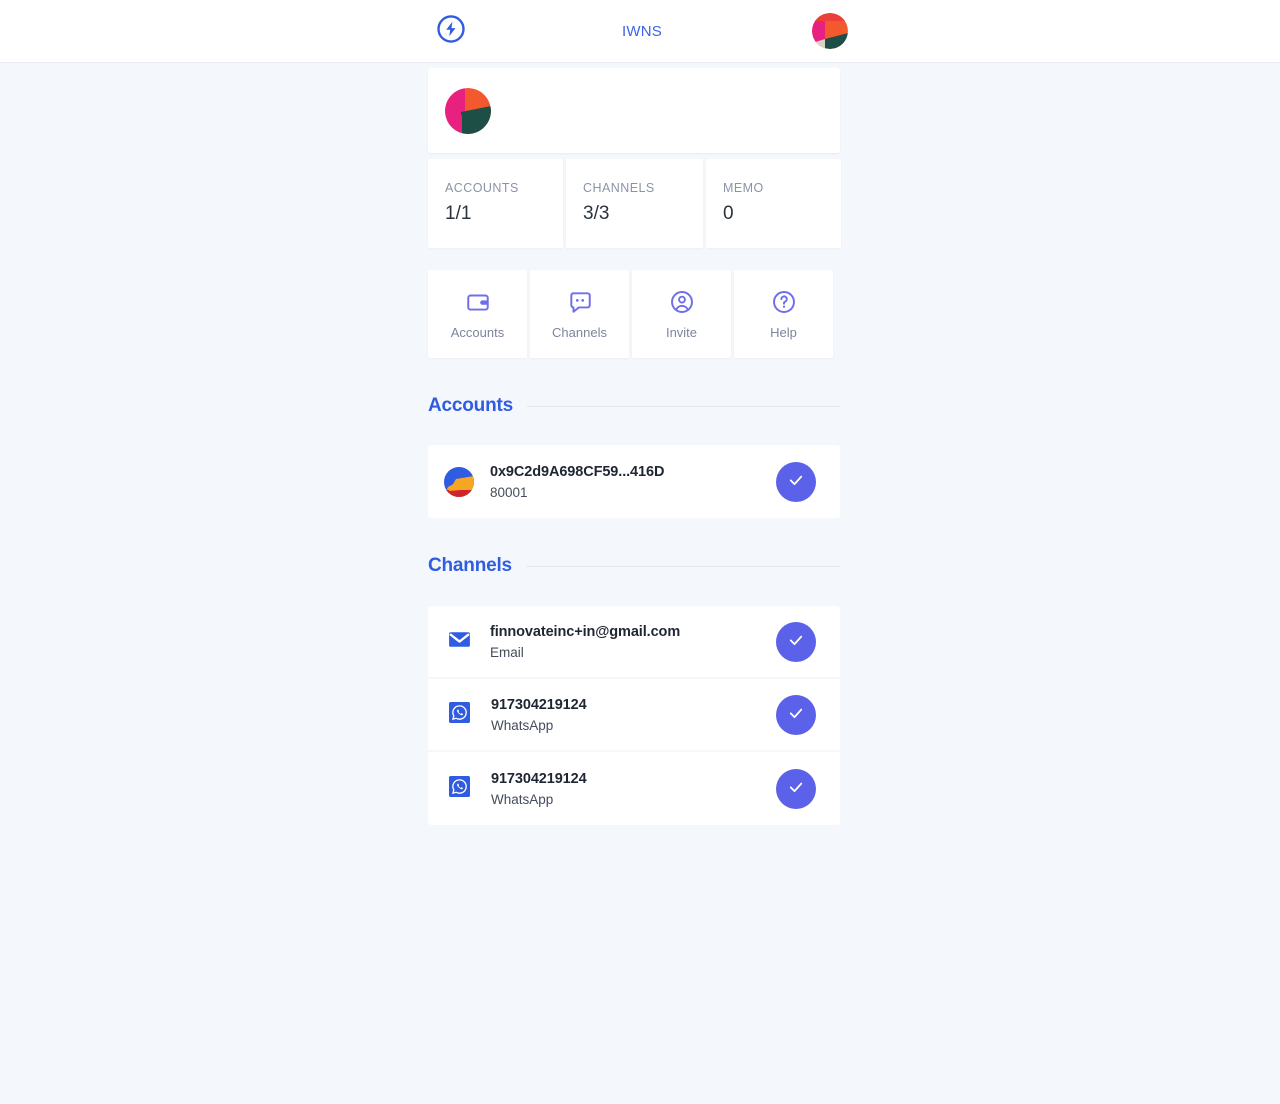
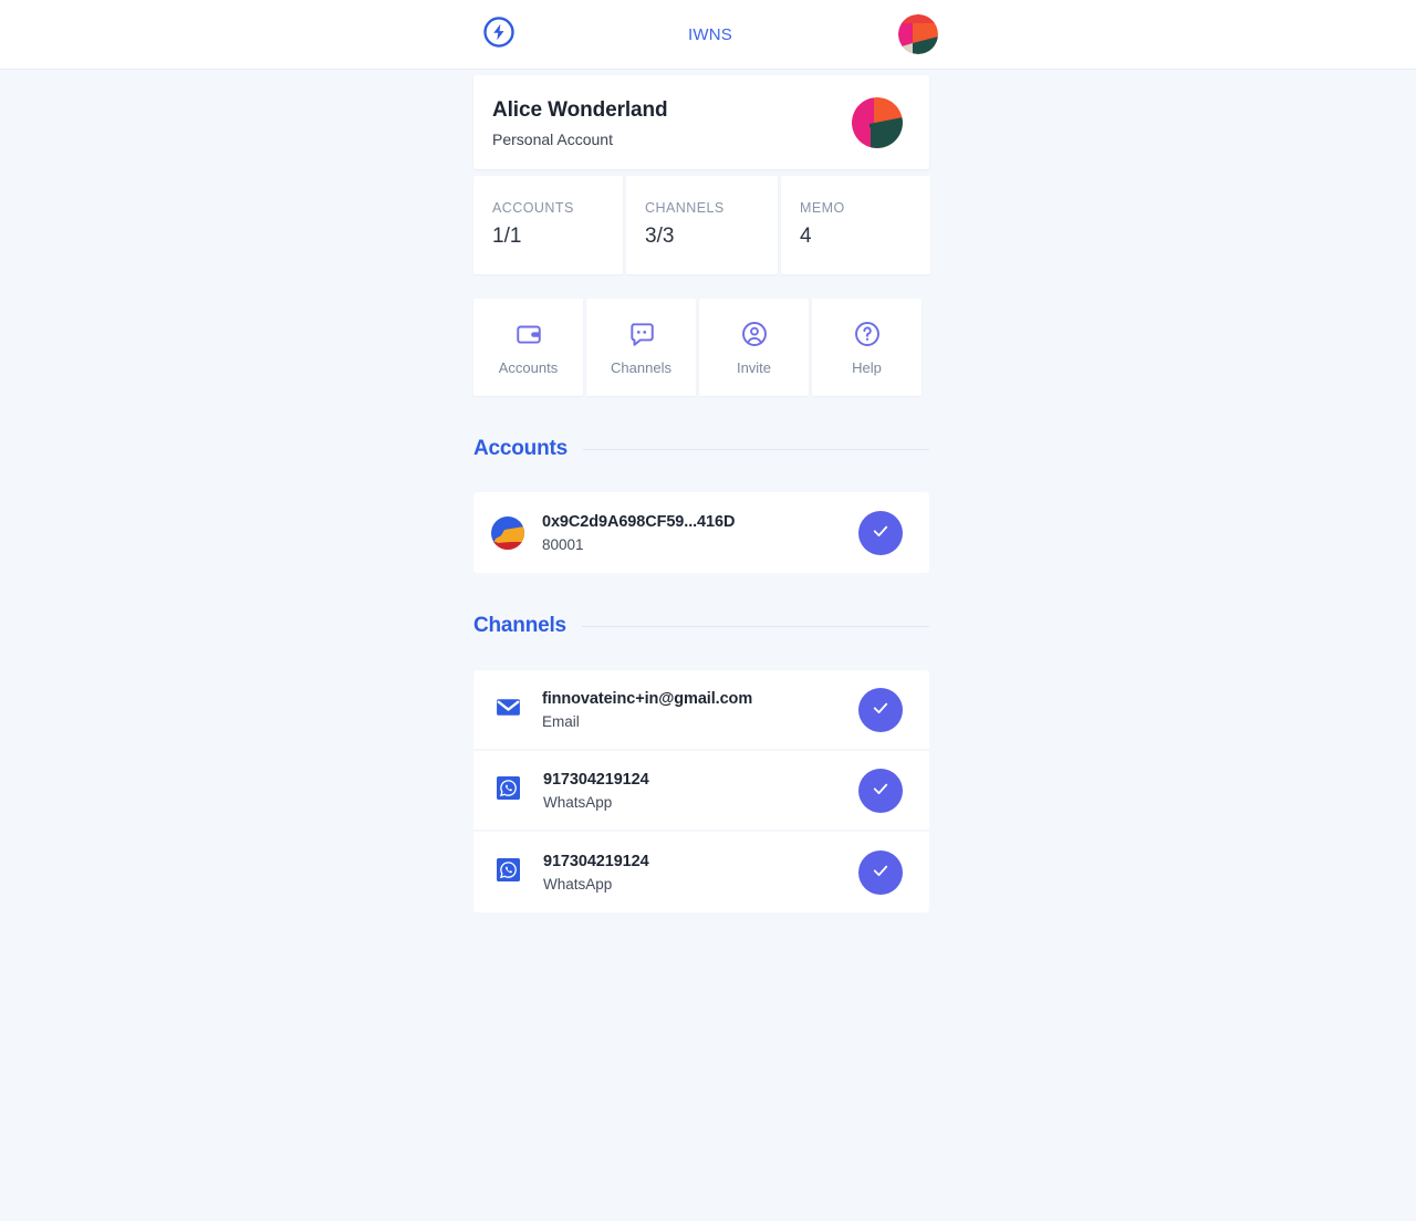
  IWNS
+ Alice Wonderland
+ Personal Account
  ACCOUNTS
  1/1
  CHANNELS
  3/3
  MEMO
- 0
+ 4
  Accounts
  Channels
  Invite
  Help
  Accounts
  0x9C2d9A698CF59...416D
  80001
  Channels
  finnovateinc+in@gmail.com
  Email
  917304219124
  WhatsApp
  917304219124
  WhatsApp
